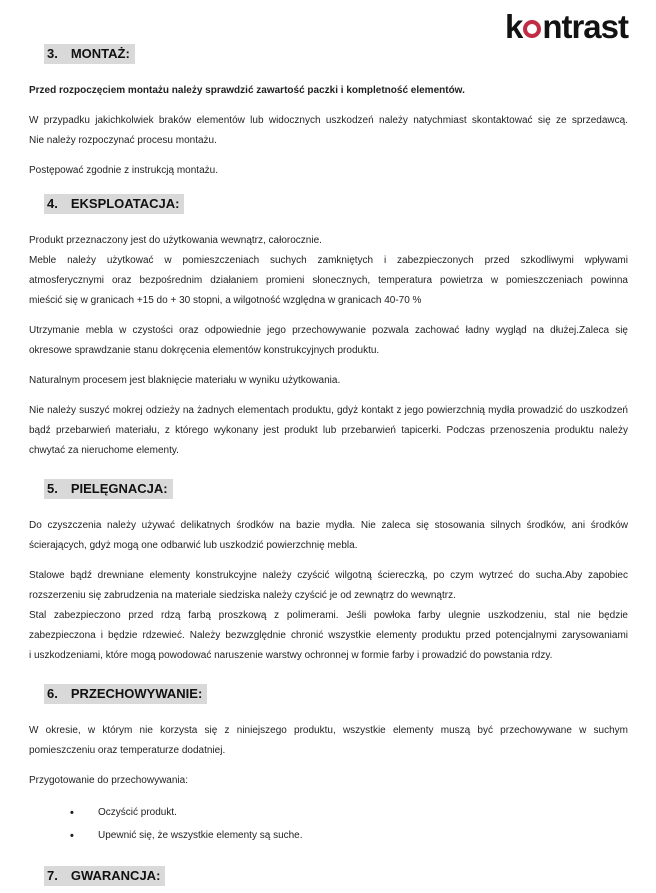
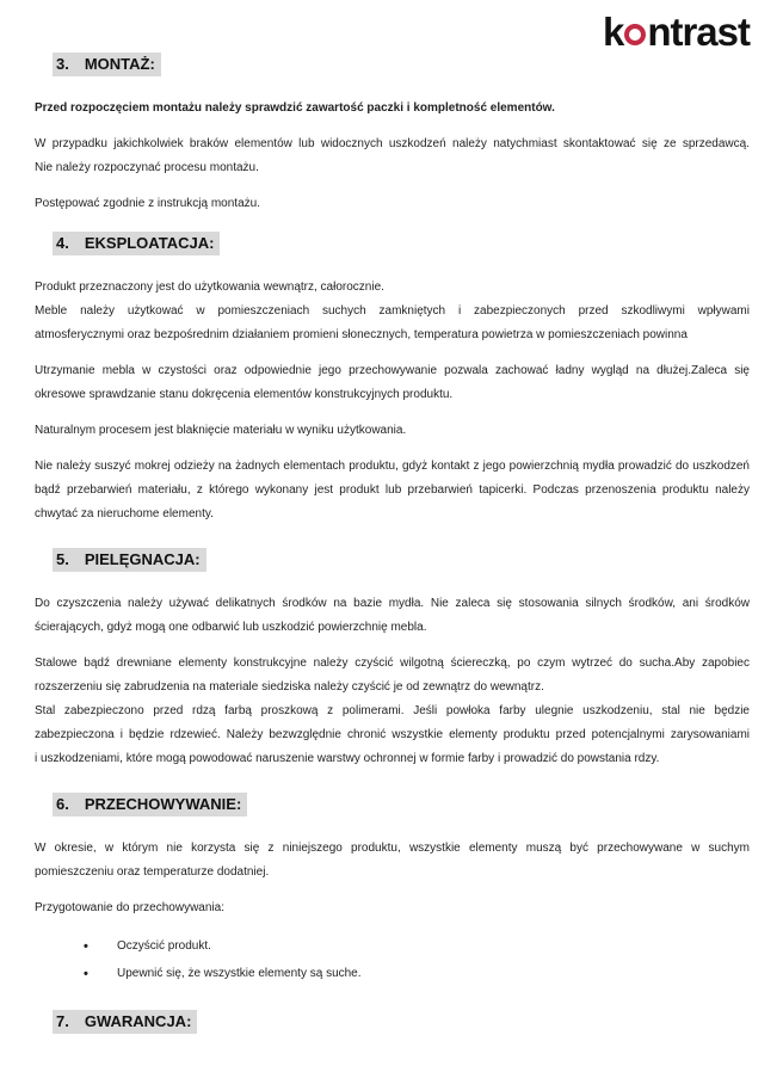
  k ntrast
  3. MONTAŻ:
  Przed rozpoczęciem montażu należy sprawdzić zawartość paczki i kompletność elementów.
  W przypadku jakichkolwiek braków elementów lub widocznych uszkodzeń należy natychmiast skontaktować się ze sprzedawcą.
  Nie należy rozpoczynać procesu montażu.
  Postępować zgodnie z instrukcją montażu.
  4. EKSPLOATACJA:
  Produkt przeznaczony jest do użytkowania wewnątrz, całorocznie.
  Meble należy użytkować w pomieszczeniach suchych zamkniętych i zabezpieczonych przed szkodliwymi wpływami
  atmosferycznymi oraz bezpośrednim działaniem promieni słonecznych, temperatura powietrza w pomieszczeniach powinna
- mieścić się w granicach +15 do + 30 stopni, a wilgotność względna w granicach 40-70 %
  Utrzymanie mebla w czystości oraz odpowiednie jego przechowywanie pozwala zachować ładny wygląd na dłużej.Zaleca się
  okresowe sprawdzanie stanu dokręcenia elementów konstrukcyjnych produktu.
  Naturalnym procesem jest blaknięcie materiału w wyniku użytkowania.
  Nie należy suszyć mokrej odzieży na żadnych elementach produktu, gdyż kontakt z jego powierzchnią mydła prowadzić do uszkodzeń
  bądź przebarwień materiału, z którego wykonany jest produkt lub przebarwień tapicerki. Podczas przenoszenia produktu należy
  chwytać za nieruchome elementy.
  5. PIELĘGNACJA:
  Do czyszczenia należy używać delikatnych środków na bazie mydła. Nie zaleca się stosowania silnych środków, ani środków
  ścierających, gdyż mogą one odbarwić lub uszkodzić powierzchnię mebla.
  Stalowe bądź drewniane elementy konstrukcyjne należy czyścić wilgotną ściereczką, po czym wytrzeć do sucha.Aby zapobiec
  rozszerzeniu się zabrudzenia na materiale siedziska należy czyścić je od zewnątrz do wewnątrz.
  Stal zabezpieczono przed rdzą farbą proszkową z polimerami. Jeśli powłoka farby ulegnie uszkodzeniu, stal nie będzie
  zabezpieczona i będzie rdzewieć. Należy bezwzględnie chronić wszystkie elementy produktu przed potencjalnymi zarysowaniami
  i uszkodzeniami, które mogą powodować naruszenie warstwy ochronnej w formie farby i prowadzić do powstania rdzy.
  6. PRZECHOWYWANIE:
  W okresie, w którym nie korzysta się z niniejszego produktu, wszystkie elementy muszą być przechowywane w suchym
  pomieszczeniu oraz temperaturze dodatniej.
  Przygotowanie do przechowywania:
  •
  Oczyścić produkt.
  •
  Upewnić się, że wszystkie elementy są suche.
  7. GWARANCJA:
